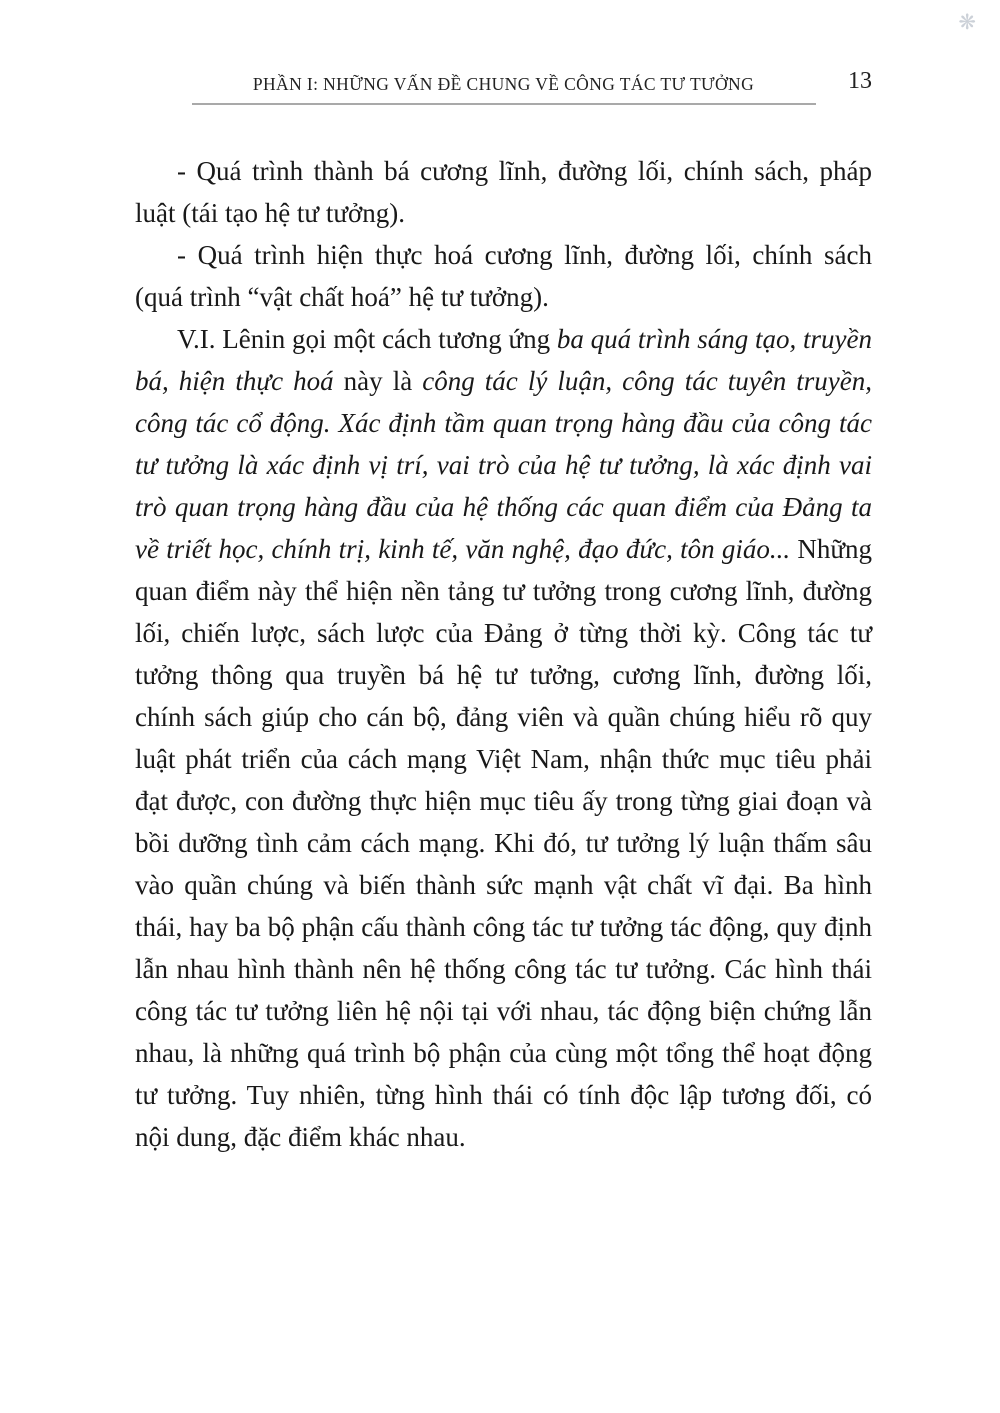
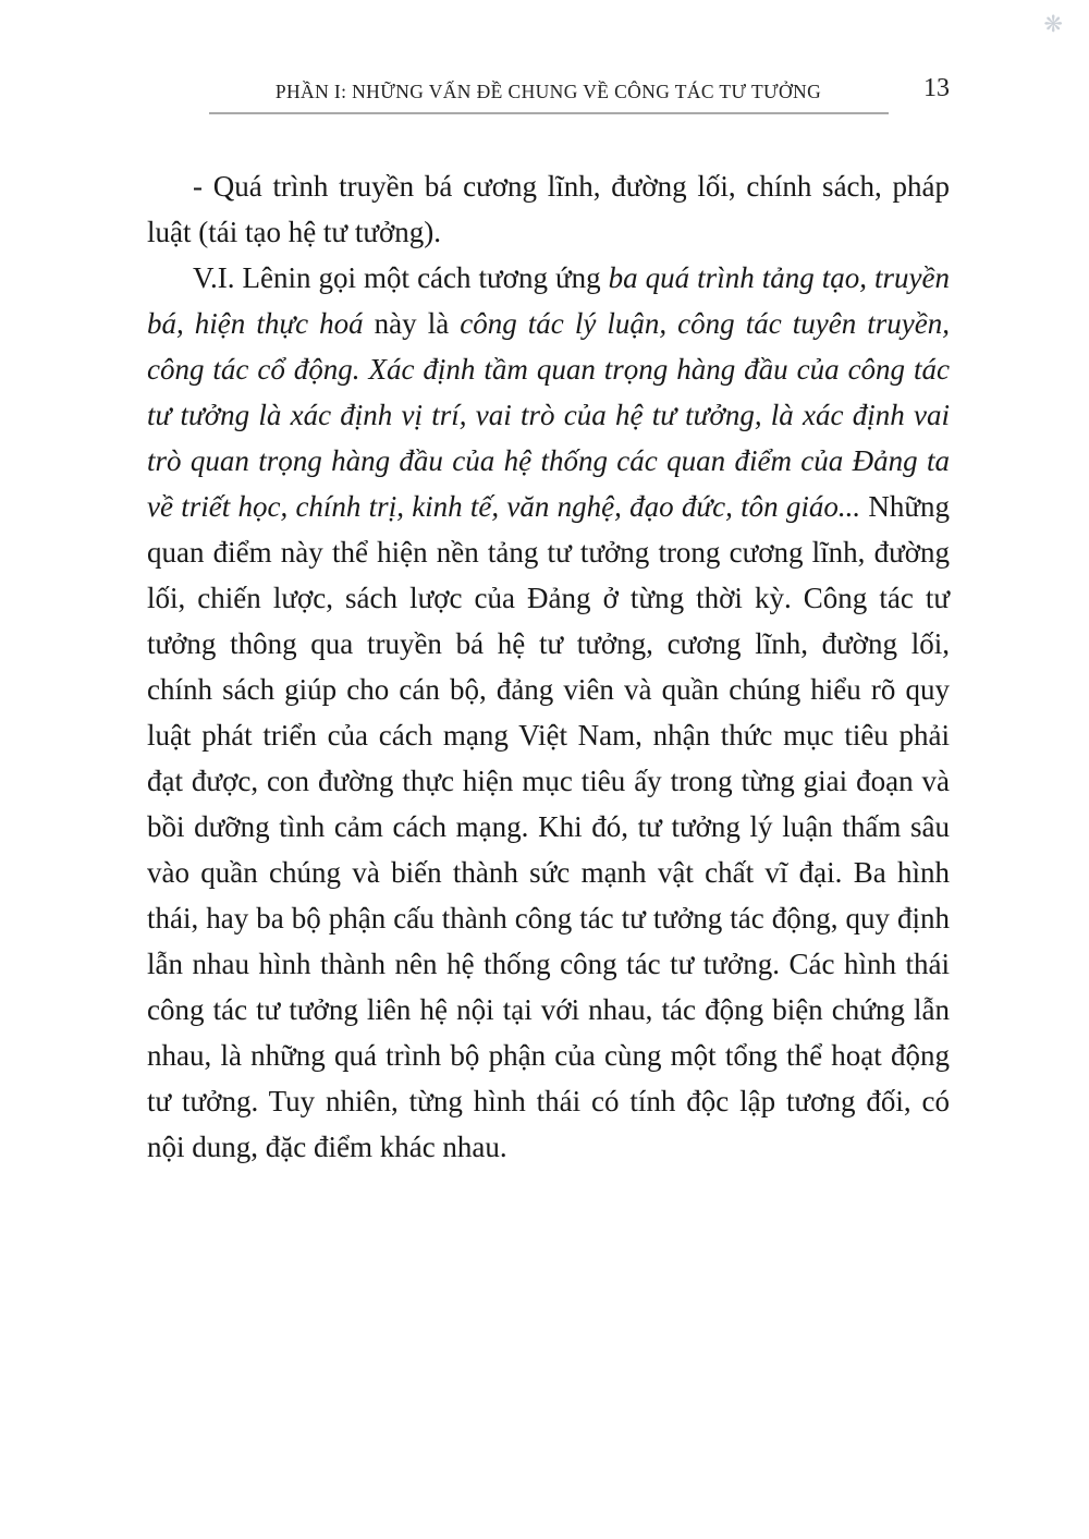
  ❋
  PHẦN I: NHỮNG VẤN ĐỀ CHUNG VỀ CÔNG TÁC TƯ TƯỞNG
  13
- - Quá trình thành bá cương lĩnh, đường lối, chính sách, pháp luật (tái tạo hệ tư tưởng).
+ - Quá trình truyền bá cương lĩnh, đường lối, chính sách, pháp luật (tái tạo hệ tư tưởng).
- - Quá trình hiện thực hoá cương lĩnh, đường lối, chính sách (quá trình “vật chất hoá” hệ tư tưởng).
- V.I. Lênin gọi một cách tương ứng ba quá trình sáng tạo, truyền bá, hiện thực hoá này là công tác lý luận, công tác tuyên truyền, công tác cổ động. Xác định tầm quan trọng hàng đầu của công tác tư tưởng là xác định vị trí, vai trò của hệ tư tưởng, là xác định vai trò quan trọng hàng đầu của hệ thống các quan điểm của Đảng ta về triết học, chính trị, kinh tế, văn nghệ, đạo đức, tôn giáo... Những quan điểm này thể hiện nền tảng tư tưởng trong cương lĩnh, đường lối, chiến lược, sách lược của Đảng ở từng thời kỳ. Công tác tư tưởng thông qua truyền bá hệ tư tưởng, cương lĩnh, đường lối, chính sách giúp cho cán bộ, đảng viên và quần chúng hiểu rõ quy luật phát triển của cách mạng Việt Nam, nhận thức mục tiêu phải đạt được, con đường thực hiện mục tiêu ấy trong từng giai đoạn và bồi dưỡng tình cảm cách mạng. Khi đó, tư tưởng lý luận thấm sâu vào quần chúng và biến thành sức mạnh vật chất vĩ đại. Ba hình thái, hay ba bộ phận cấu thành công tác tư tưởng tác động, quy định lẫn nhau hình thành nên hệ thống công tác tư tưởng. Các hình thái công tác tư tưởng liên hệ nội tại với nhau, tác động biện chứng lẫn nhau, là những quá trình bộ phận của cùng một tổng thể hoạt động tư tưởng. Tuy nhiên, từng hình thái có tính độc lập tương đối, có nội dung, đặc điểm khác nhau.
+ V.I. Lênin gọi một cách tương ứng ba quá trình tảng tạo, truyền bá, hiện thực hoá này là công tác lý luận, công tác tuyên truyền, công tác cổ động. Xác định tầm quan trọng hàng đầu của công tác tư tưởng là xác định vị trí, vai trò của hệ tư tưởng, là xác định vai trò quan trọng hàng đầu của hệ thống các quan điểm của Đảng ta về triết học, chính trị, kinh tế, văn nghệ, đạo đức, tôn giáo... Những quan điểm này thể hiện nền tảng tư tưởng trong cương lĩnh, đường lối, chiến lược, sách lược của Đảng ở từng thời kỳ. Công tác tư tưởng thông qua truyền bá hệ tư tưởng, cương lĩnh, đường lối, chính sách giúp cho cán bộ, đảng viên và quần chúng hiểu rõ quy luật phát triển của cách mạng Việt Nam, nhận thức mục tiêu phải đạt được, con đường thực hiện mục tiêu ấy trong từng giai đoạn và bồi dưỡng tình cảm cách mạng. Khi đó, tư tưởng lý luận thấm sâu vào quần chúng và biến thành sức mạnh vật chất vĩ đại. Ba hình thái, hay ba bộ phận cấu thành công tác tư tưởng tác động, quy định lẫn nhau hình thành nên hệ thống công tác tư tưởng. Các hình thái công tác tư tưởng liên hệ nội tại với nhau, tác động biện chứng lẫn nhau, là những quá trình bộ phận của cùng một tổng thể hoạt động tư tưởng. Tuy nhiên, từng hình thái có tính độc lập tương đối, có nội dung, đặc điểm khác nhau.
